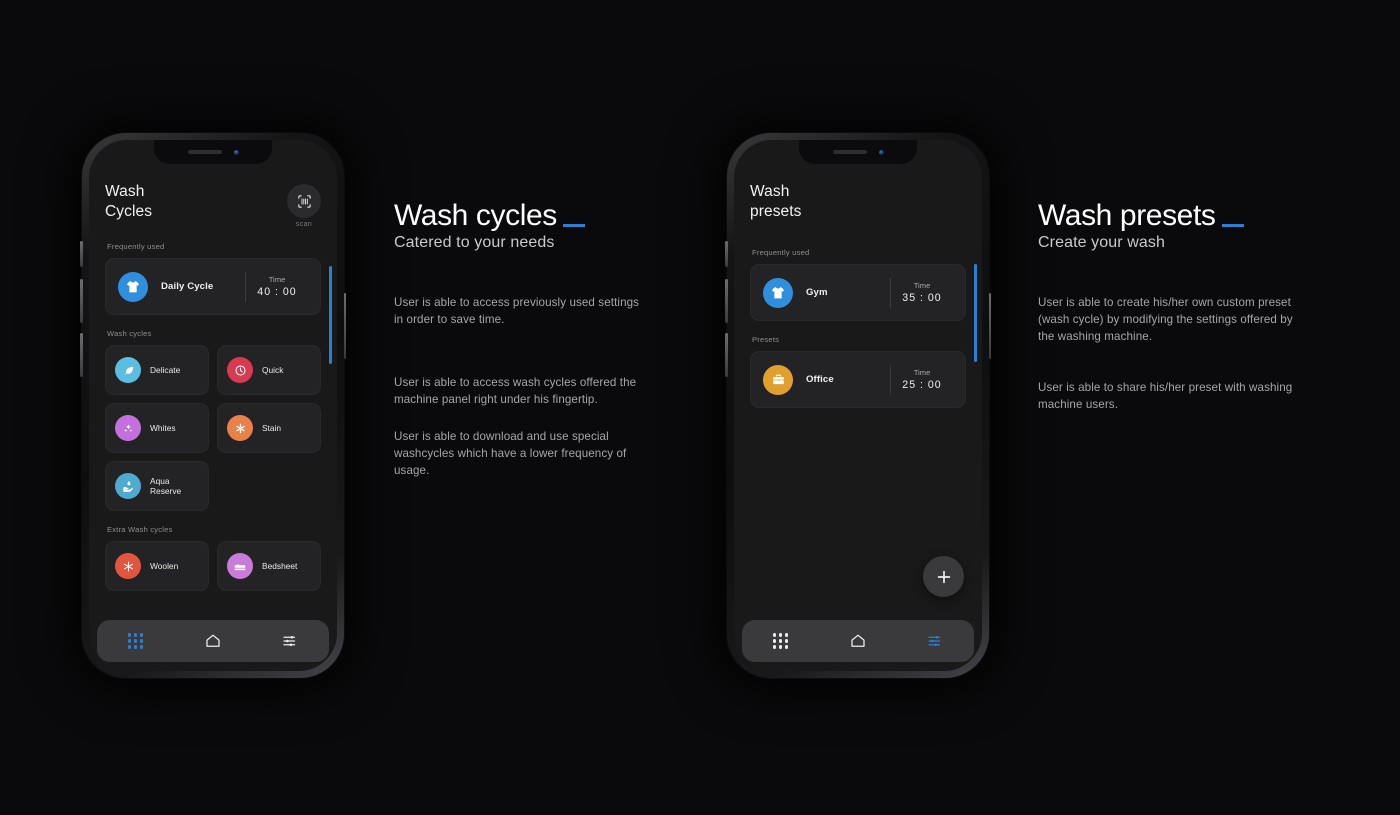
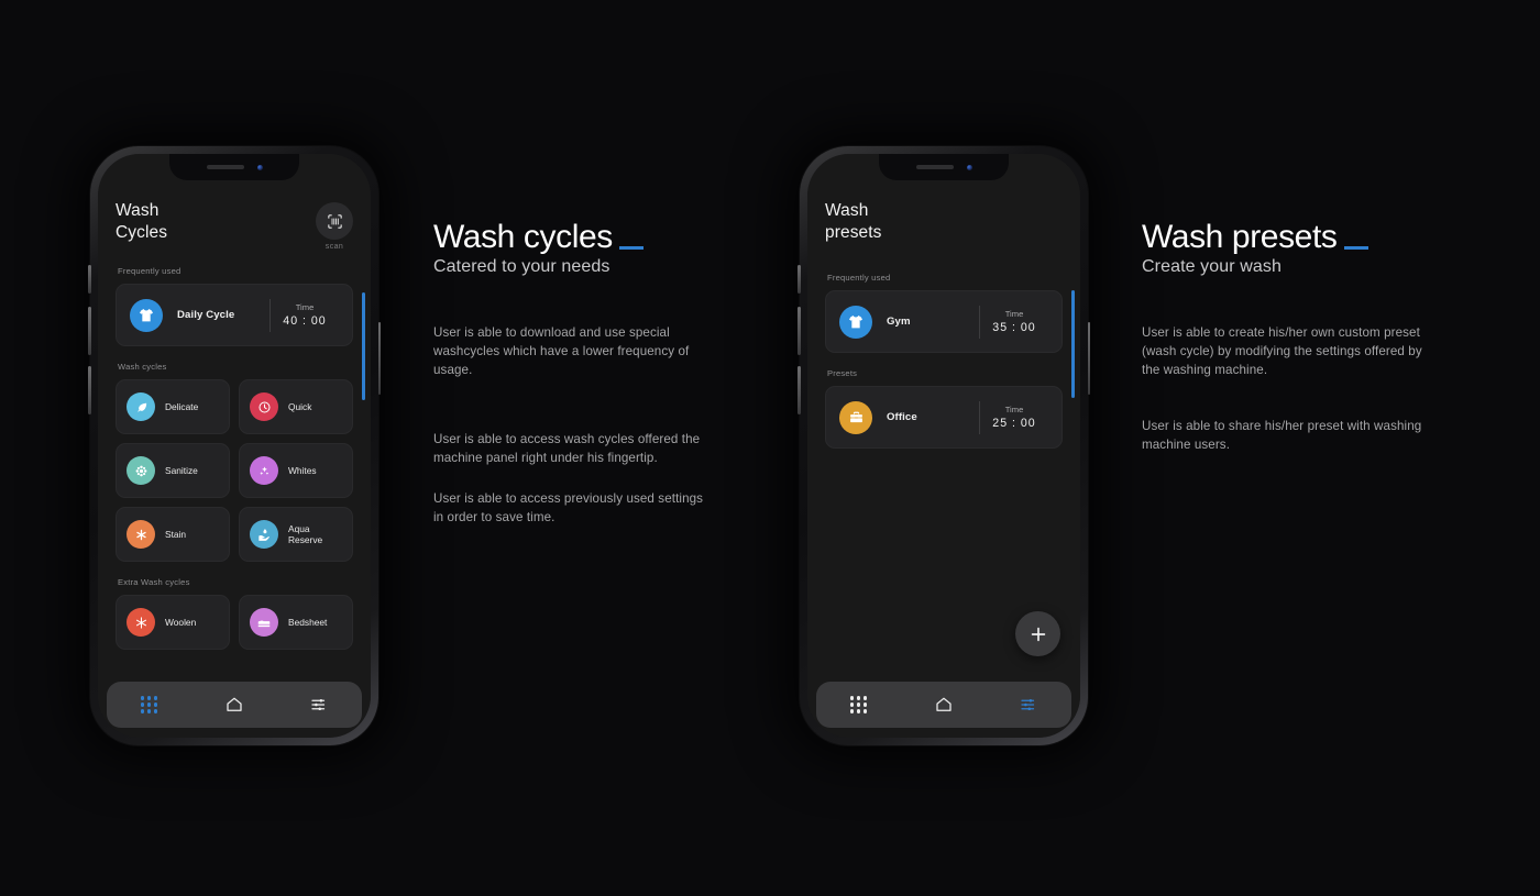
  Wash
  Cycles
  Frequently used
  Daily Cycle
  Time
  40 : 00
  Wash cycles
  Delicate
  Quick
+ Sanitize
  Whites
  Stain
  Aqua Reserve
  Extra Wash cycles
  Woolen
  Bedsheet
  Wash cycles
  Catered to your needs
- User is able to access previously used settings in order to save time.
+ User is able to download and use special washcycles which have a lower frequency of usage.
  User is able to access wash cycles offered the machine panel right under his fingertip.
- User is able to download and use special washcycles which have a lower frequency of usage.
+ User is able to access previously used settings in order to save time.
  Wash
  presets
  Frequently used
  Gym
  Time
  35 : 00
  Presets
  Office
  Time
  25 : 00
  Wash presets
  Create your wash
  User is able to create his/her own custom preset (wash cycle) by modifying the settings offered by the washing machine.
  User is able to share his/her preset with washing machine users.
